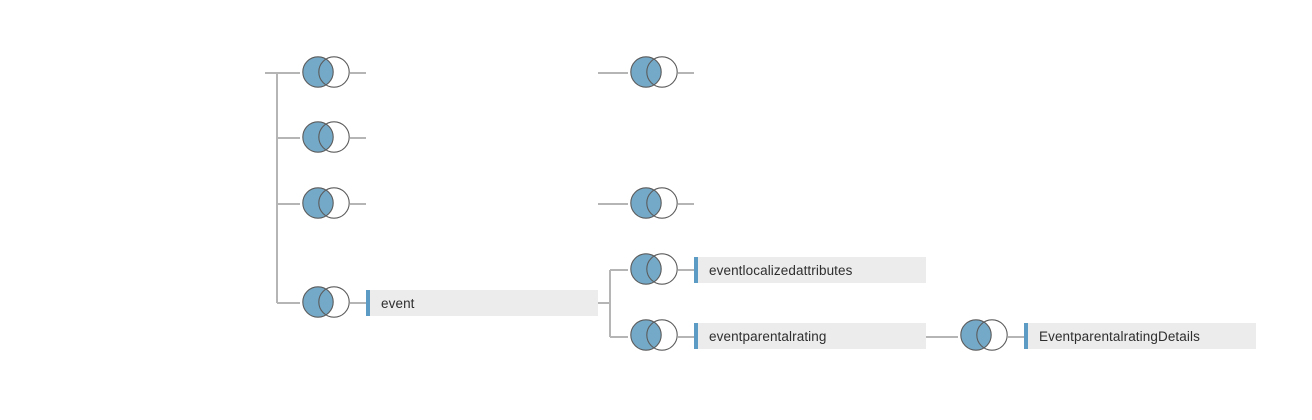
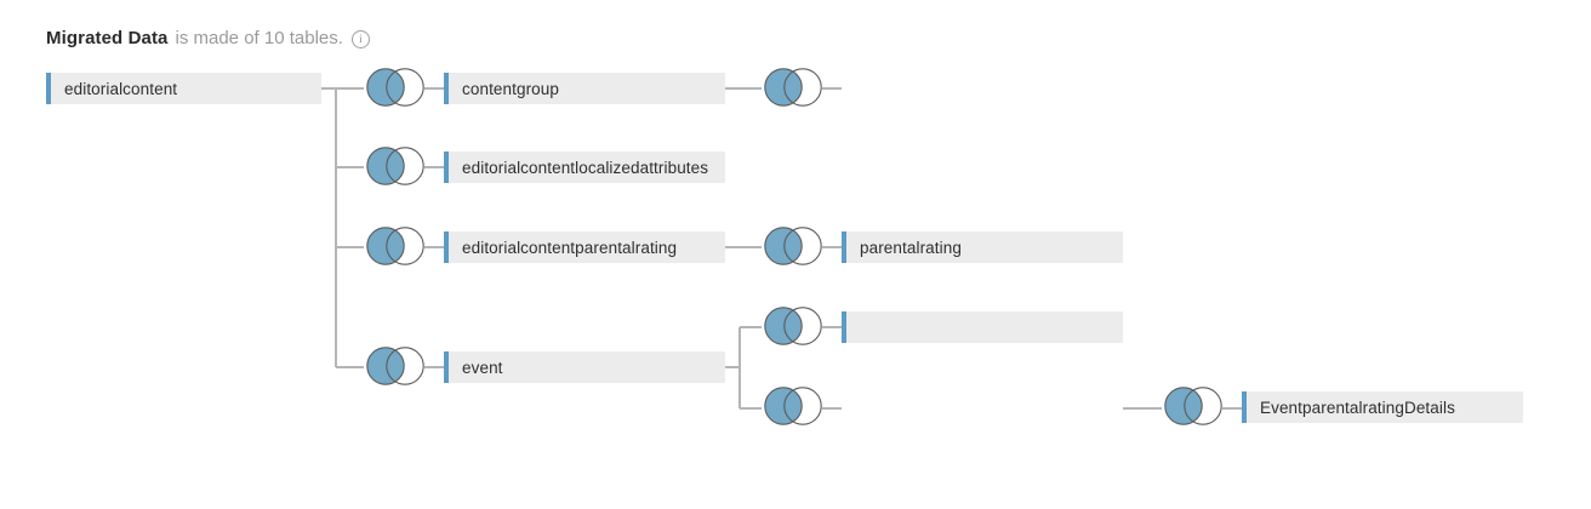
+ Migrated Data
+ is made of 10 tables.
+ i
+ editorialcontent
+ contentgroup
+ editorialcontentlocalizedattributes
+ editorialcontentparentalrating
+ parentalrating
  event
- eventlocalizedattributes
- eventparentalrating
  EventparentalratingDetails
